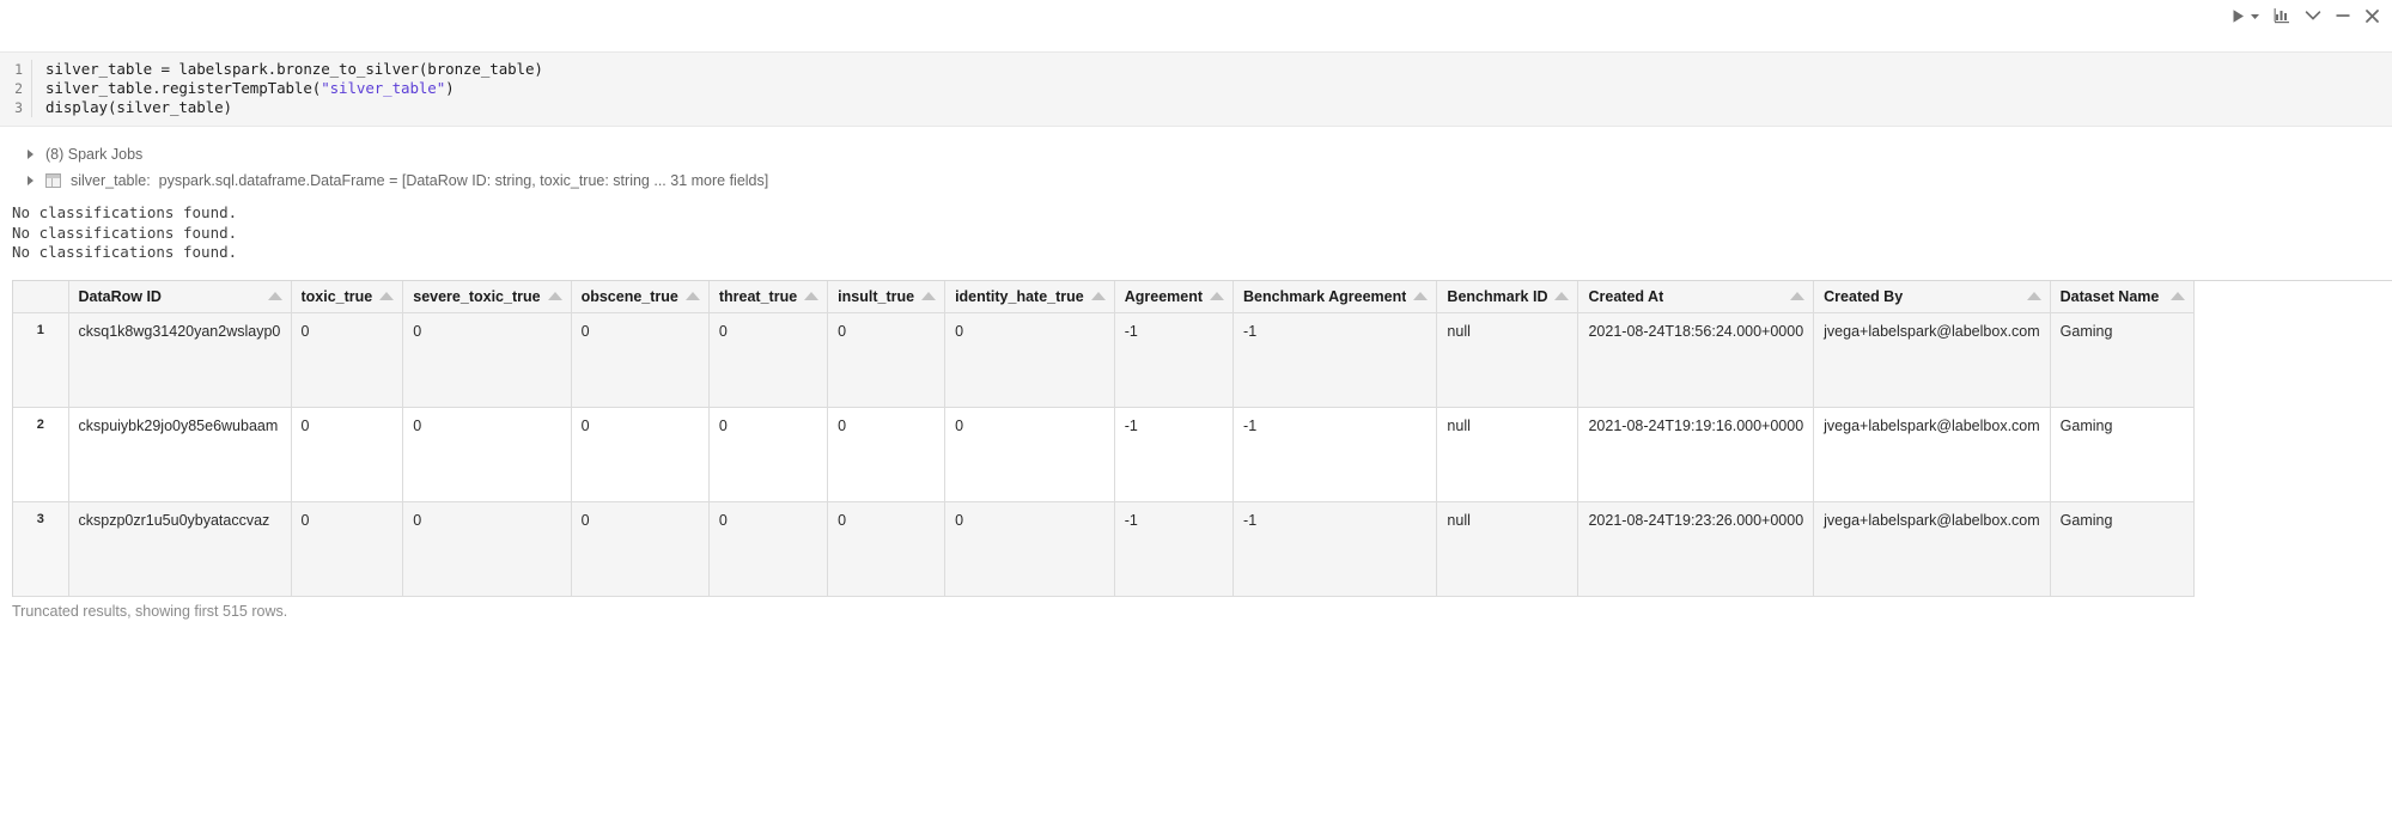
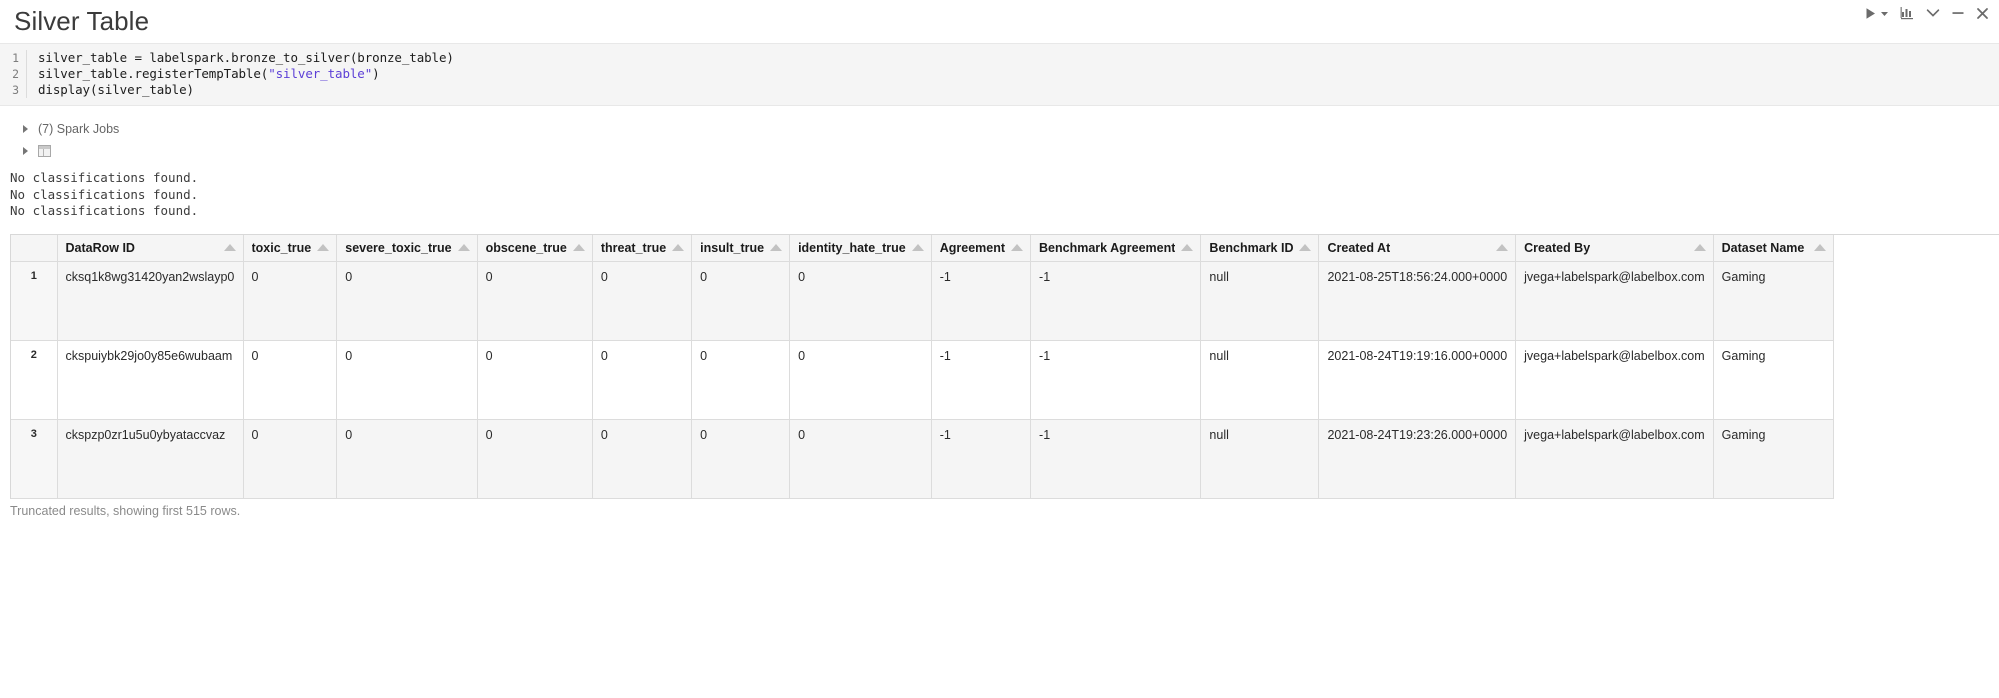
+ Silver Table
  1
  silver_table = labelspark.bronze_to_silver(bronze_table)
  2
  silver_table.registerTempTable("silver_table")
  3
  display(silver_table)
- (8) Spark Jobs
+ (7) Spark Jobs
- silver_table: pyspark.sql.dataframe.DataFrame = [DataRow ID: string, toxic_true: string ... 31 more fields]
  No classifications found.
  No classifications found.
  No classifications found.
  	DataRow ID	toxic_true	severe_toxic_true	obscene_true	threat_true	insult_true	identity_hate_true	Agreement	Benchmark Agreement	Benchmark ID	Created At	Created By	Dataset Name
- 1	cksq1k8wg31420yan2wslayp0	0	0	0	0	0	0	-1	-1	null	2021-08-24T18:56:24.000+0000	jvega+labelspark@labelbox.com	Gaming
+ 1	cksq1k8wg31420yan2wslayp0	0	0	0	0	0	0	-1	-1	null	2021-08-25T18:56:24.000+0000	jvega+labelspark@labelbox.com	Gaming
  2	ckspuiybk29jo0y85e6wubaam	0	0	0	0	0	0	-1	-1	null	2021-08-24T19:19:16.000+0000	jvega+labelspark@labelbox.com	Gaming
  3	ckspzp0zr1u5u0ybyataccvaz	0	0	0	0	0	0	-1	-1	null	2021-08-24T19:23:26.000+0000	jvega+labelspark@labelbox.com	Gaming
  Truncated results, showing first 515 rows.
